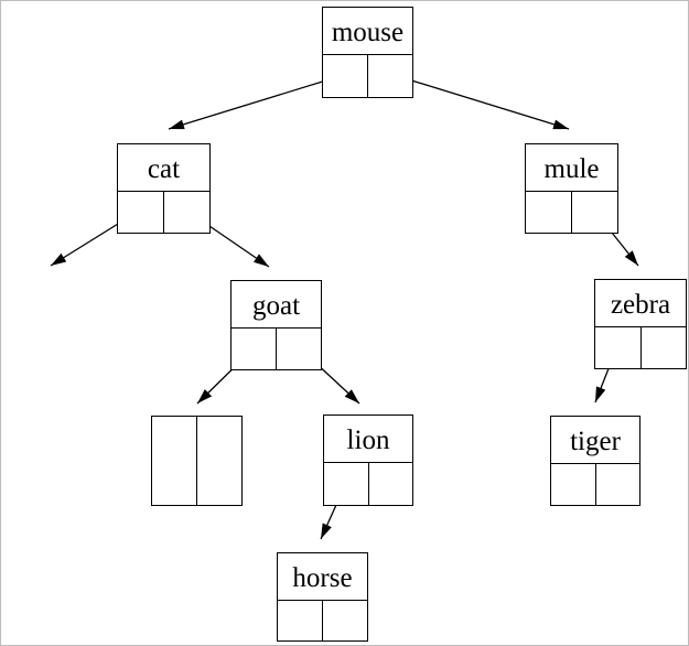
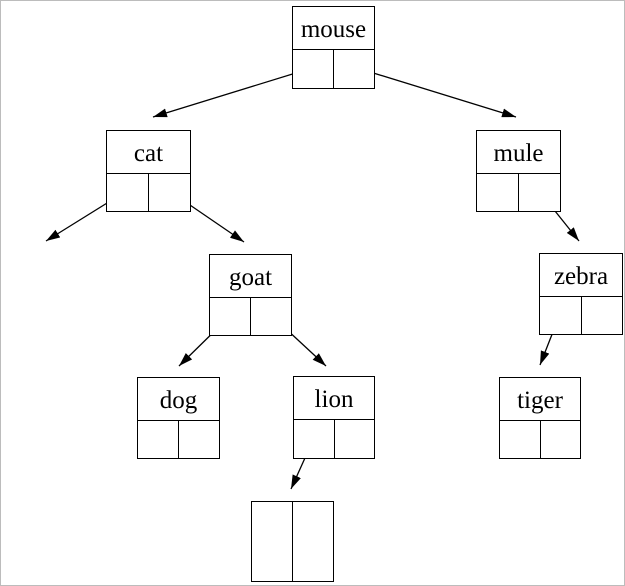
  mouse
  cat
  mule
  goat
  zebra
+ dog
  lion
  tiger
- horse
